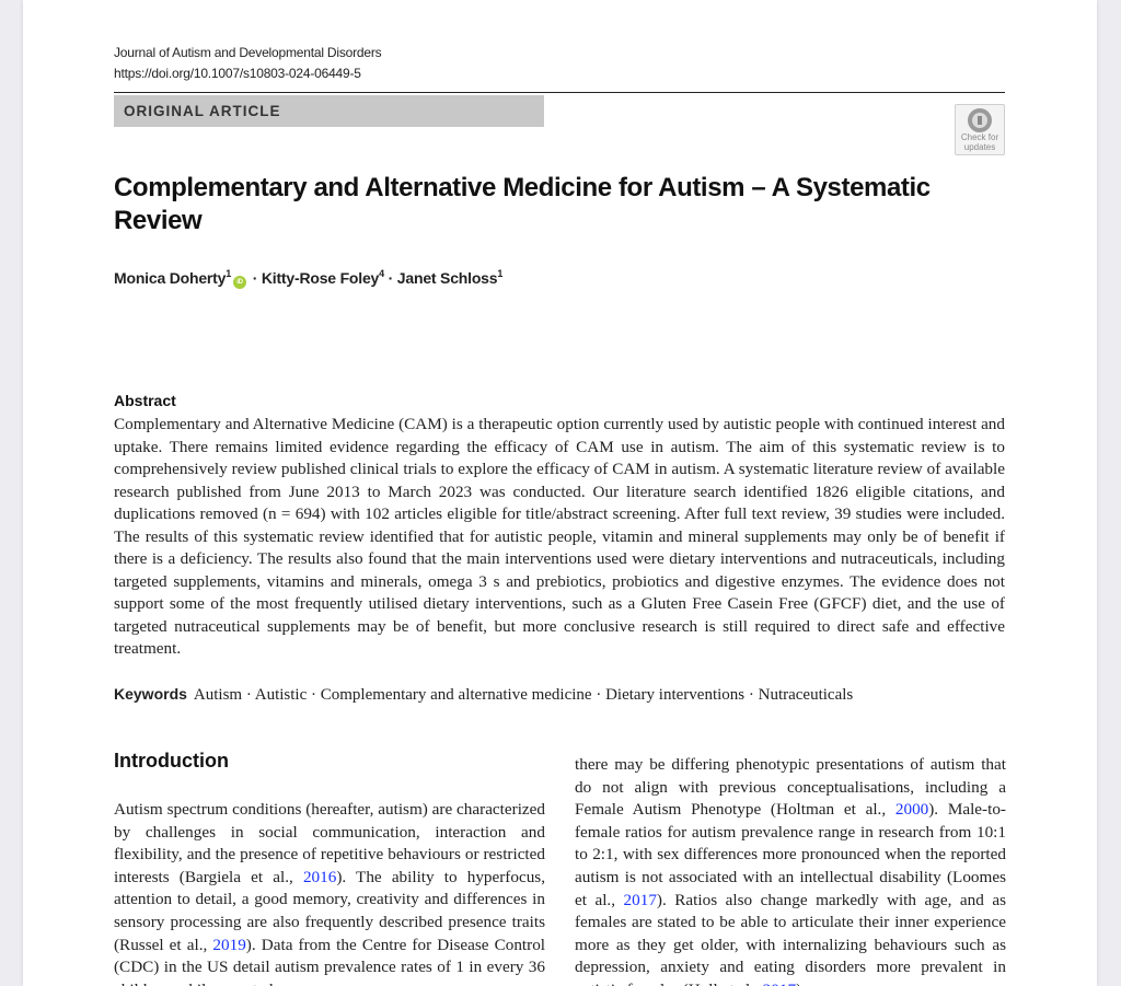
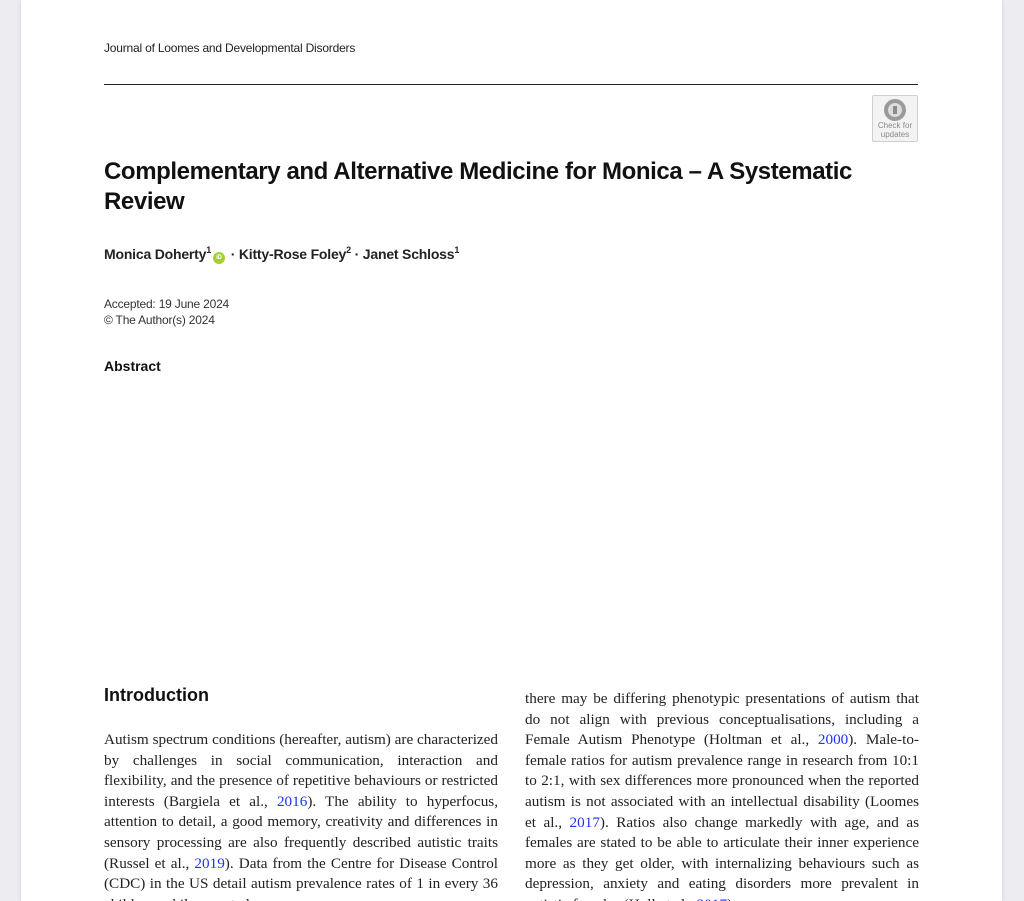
- Journal of Autism and Developmental Disorders
+ Journal of Loomes and Developmental Disorders
- https://doi.org/10.1007/s10803-024-06449-5
- ORIGINAL ARTICLE
  Check for
  updates
- Complementary and Alternative Medicine for Autism – A Systematic Review
+ Complementary and Alternative Medicine for Monica – A Systematic Review
- Monica Doherty1 · Kitty-Rose Foley4 · Janet Schloss1
+ Monica Doherty1 · Kitty-Rose Foley2 · Janet Schloss1
+ Accepted: 19 June 2024
+ © The Author(s) 2024
  Abstract
- Complementary and Alternative Medicine (CAM) is a therapeutic option currently used by autistic people with continued interest and uptake. There remains limited evidence regarding the efficacy of CAM use in autism. The aim of this system­atic review is to comprehensively review published clinical trials to explore the efficacy of CAM in autism. A systematic literature review of available research published from June 2013 to March 2023 was conducted. Our literature search identi­fied 1826 eligible citations, and duplications removed (n = 694) with 102 articles eligible for title/abstract screening. After full text review, 39 studies were included. The results of this systematic review identified that for autistic people, vitamin and mineral supplements may only be of benefit if there is a deficiency. The results also found that the main interventions used were dietary interventions and nutraceuticals, including targeted supplements, vitamins and minerals, omega 3 s and prebiotics, probiotics and digestive enzymes. The evidence does not support some of the most frequently utilised dietary interventions, such as a Gluten Free Casein Free (GFCF) diet, and the use of targeted nutraceutical supplements may be of benefit, but more conclusive research is still required to direct safe and effective treatment.
- Keywords Autism · Autistic · Complementary and alternative medicine · Dietary interventions · Nutraceuticals
  Introduction
- Autism spectrum conditions (hereafter, autism) are charac­terized by challenges in social communication, interaction and flexibility, and the presence of repetitive behaviours or restricted interests (Bargiela et al., 2016). The ability to hyperfocus, attention to detail, a good memory, creativity and differences in sensory processing are also frequently described presence traits (Russel et al., 2019). Data from the Centre for Disease Control (CDC) in the US detail autism prevalence rates of 1 in every 36
+ Autism spectrum conditions (hereafter, autism) are charac­terized by challenges in social communication, interaction and flexibility, and the presence of repetitive behaviours or restricted interests (Bargiela et al., 2016). The ability to hyperfocus, attention to detail, a good memory, creativity and differences in sensory processing are also frequently described autistic traits (Russel et al., 2019). Data from the Centre for Disease Control (CDC) in the US detail autism prevalence rates of 1 in every 36
  there may be differing phenotypic presentations of autism that do not align with previous conceptualisations, including a Female Autism Phenotype (Holtman et al., 2000). Male-to-female ratios for autism prevalence range in research from 10:1 to 2:1, with sex differences more pronounced when the reported autism is not associated with an intellectual disabil­ity (Loomes et al., 2017). Ratios also change markedly with age, and as females are stated to be able to articulate their inner experience more as they get older, with internalizing behaviours such as depression, anxiety and eating disorders more prevalent in
